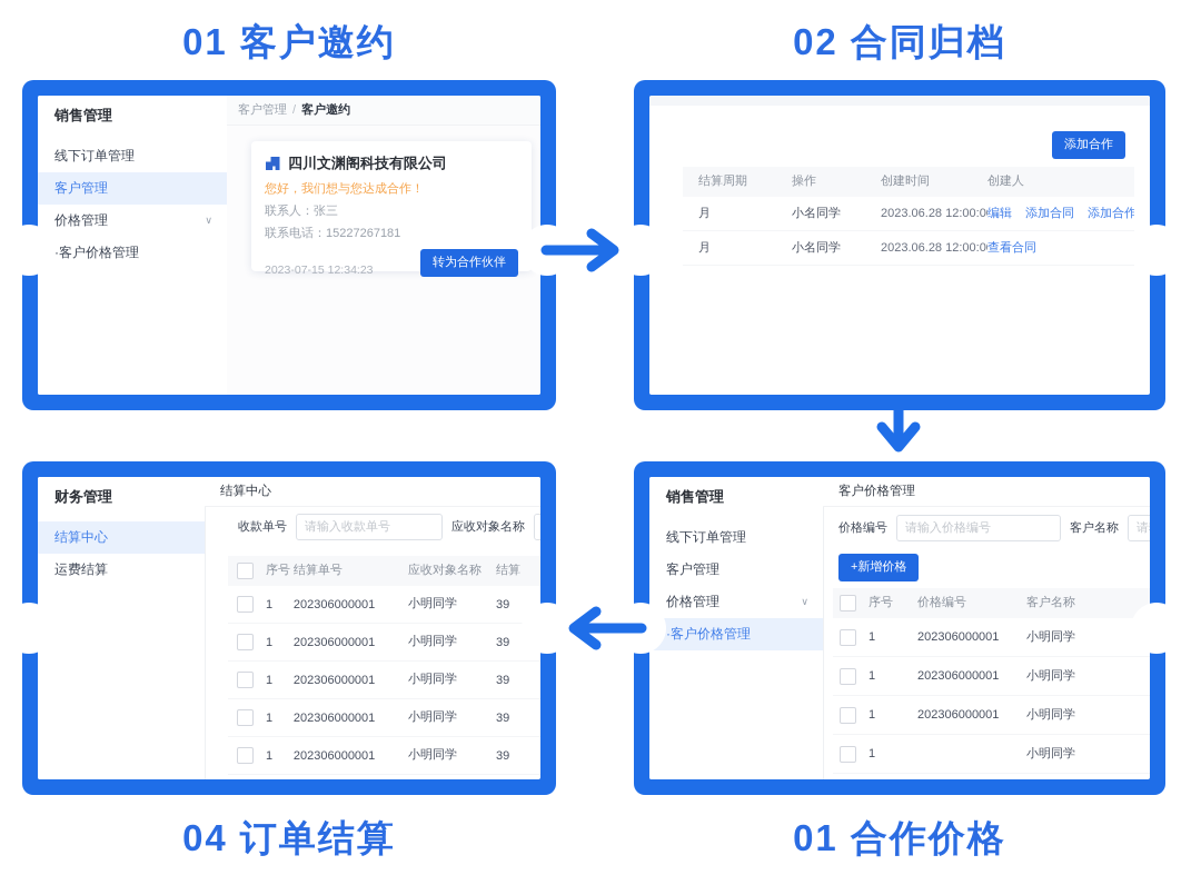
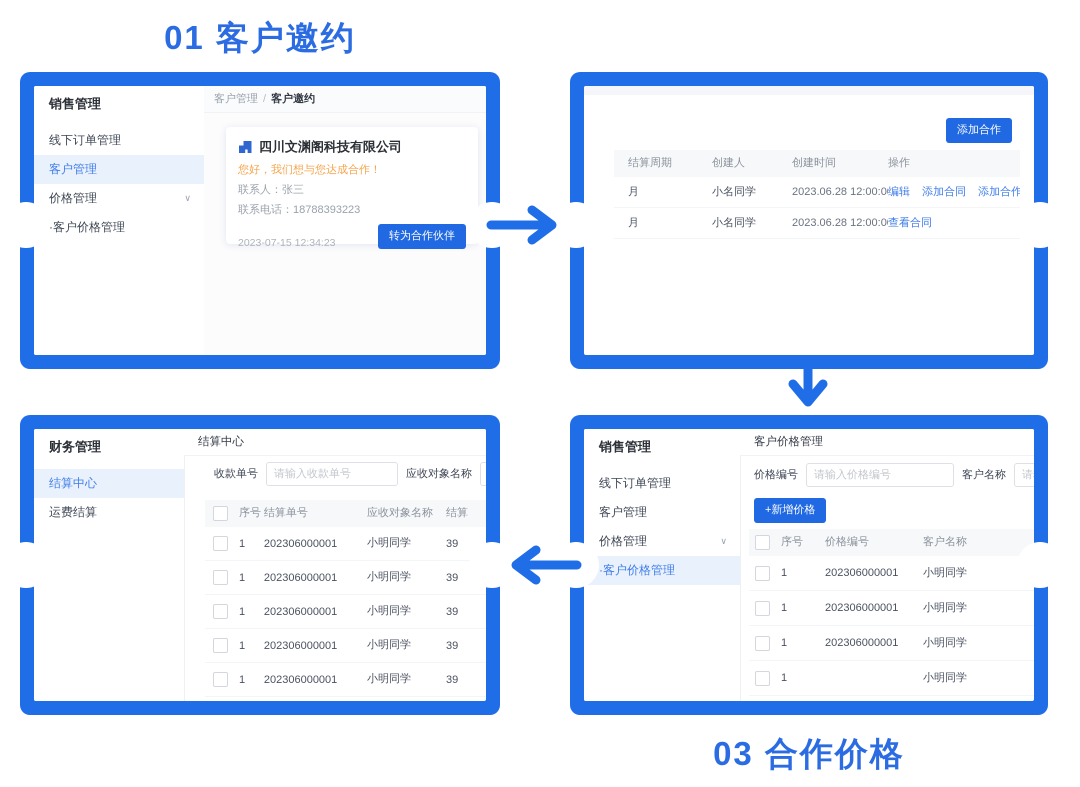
  01 客户邀约
- 02 合同归档
- 04 订单结算
- 01 合作价格
+ 03 合作价格
  销售管理
  线下订单管理
  客户管理
  价格管理
  ∨
  ·客户价格管理
  客户管理
  /
  客户邀约
  四川文渊阁科技有限公司
  您好，我们想与您达成合作！
  联系人：张三
- 联系电话：15227267181
+ 联系电话：18788393223
  2023-07-15 12:34:23
  转为合作伙伴
  添加合作
  结算周期
- 操作
+ 创建人
  创建时间
- 创建人
+ 操作
  月
  小名同学
  2023.06.28 12:00:0
  编辑 添加合同 添加合作
  月
  小名同学
  2023.06.28 12:00:0
  查看合同
  销售管理
  线下订单管理
  客户管理
  价格管理
  ∨
  ·客户价格管理
  客户价格管理
  价格编号
  请输入价格编号
  客户名称
  +新增价格
  序号
  价格编号
  客户名称
  1
  202306000001
  小明同学
  1
  202306000001
  小明同学
  1
  202306000001
  小明同学
  1
  小明同学
  财务管理
  结算中心
  运费结算
  结算中心
  收款单号
  请输入收款单号
  应收对象名称
  序号
  结算单号
  应收对象名称
  结算
  1
  202306000001
  小明同学
  39
  1
  202306000001
  小明同学
  39
  1
  202306000001
  小明同学
  39
  1
  202306000001
  小明同学
  39
  1
  202306000001
  小明同学
  39
